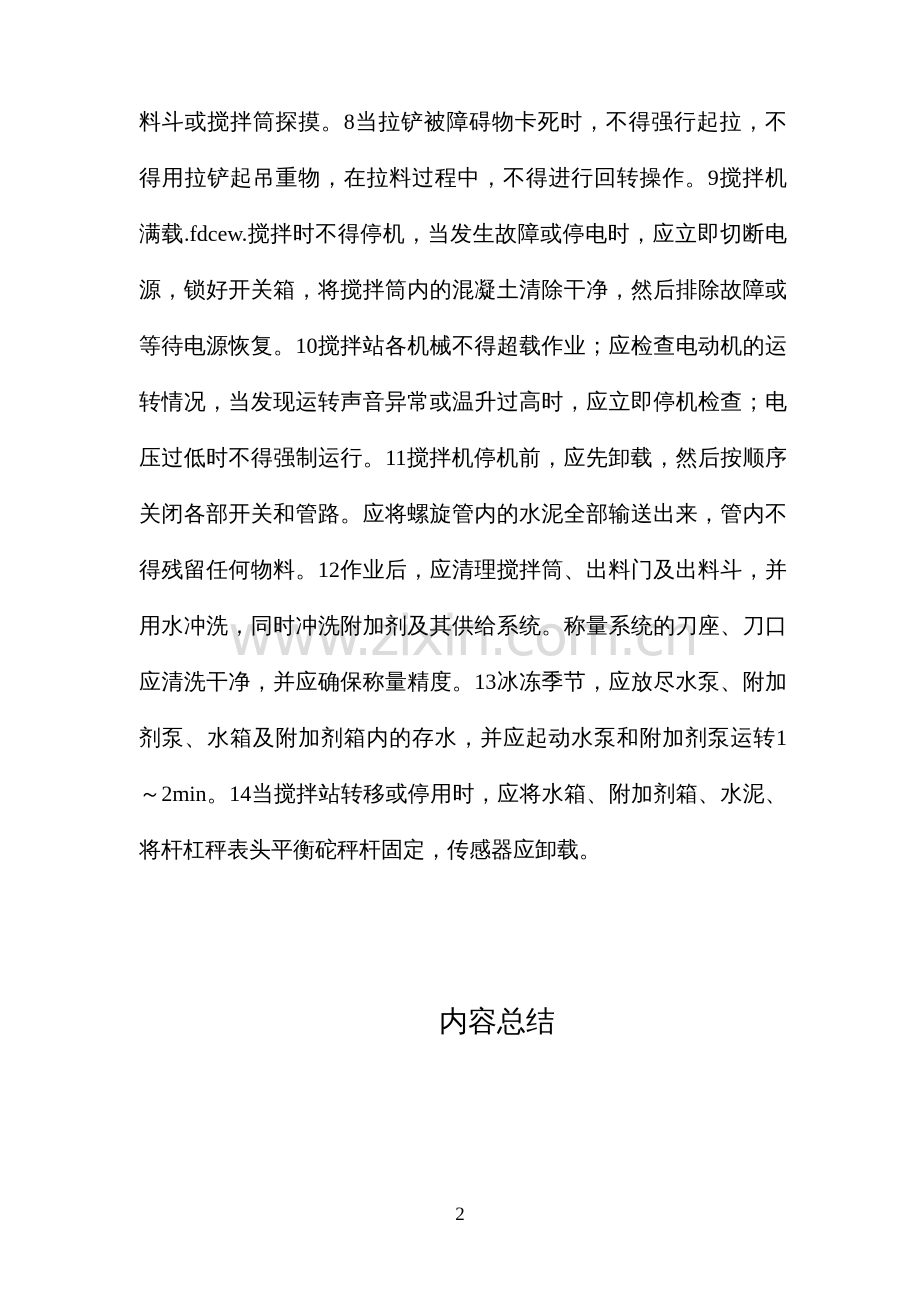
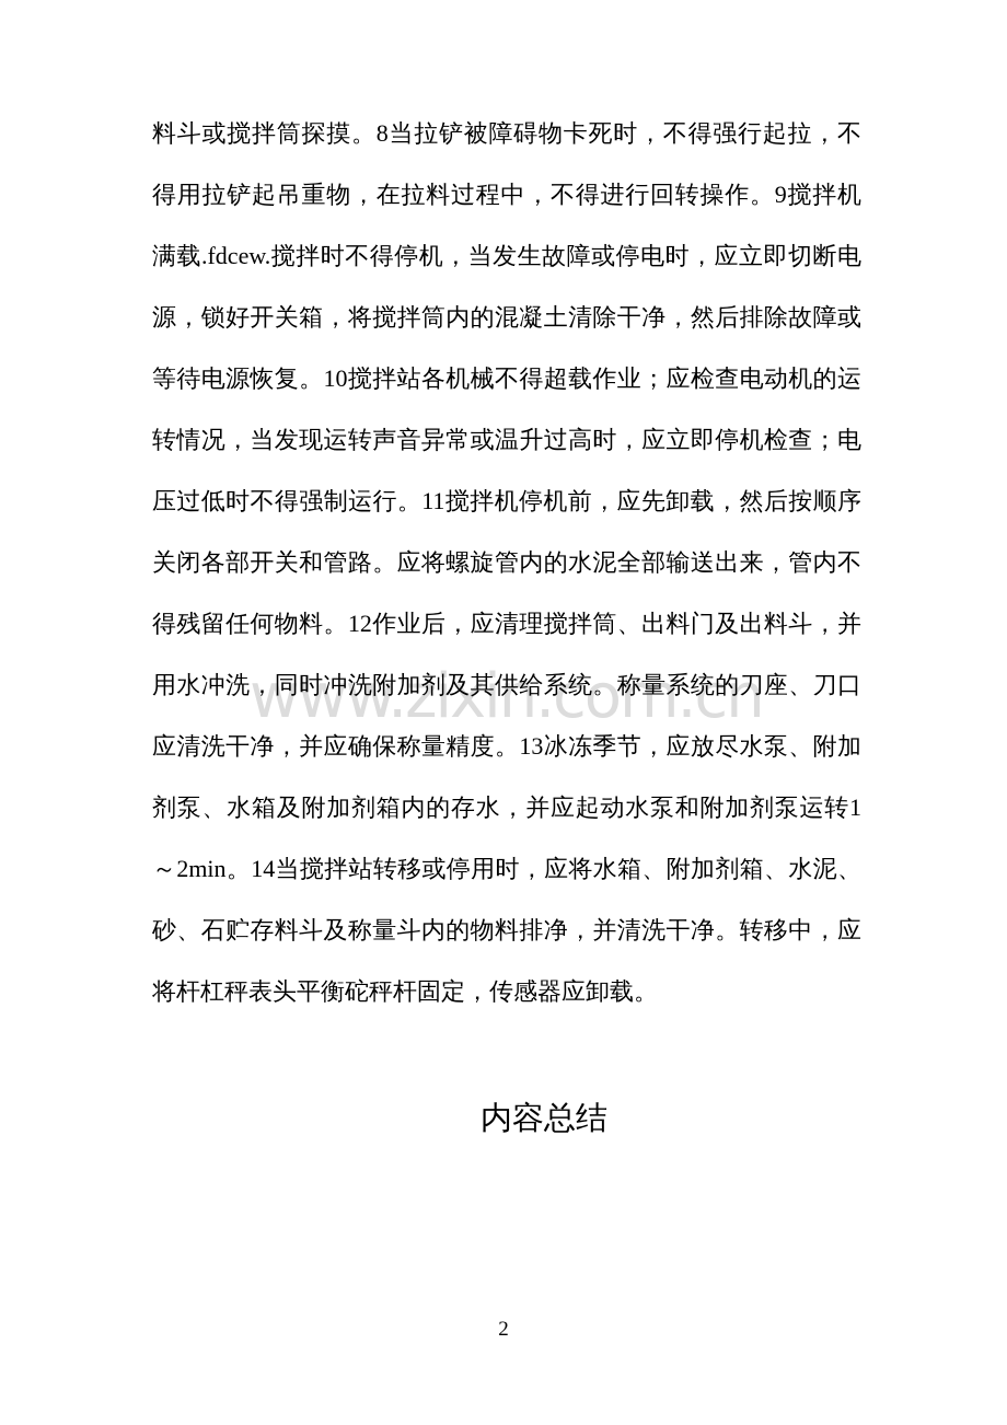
  www.zixin.com.cn
  料斗或搅拌筒探摸。8当拉铲被障碍物卡死时，不得强行起拉，不
  得用拉铲起吊重物，在拉料过程中，不得进行回转操作。9搅拌机
  满载.fdcew.搅拌时不得停机，当发生故障或停电时，应立即切断电
  源，锁好开关箱，将搅拌筒内的混凝土清除干净，然后排除故障或
  等待电源恢复。10搅拌站各机械不得超载作业；应检查电动机的运
  转情况，当发现运转声音异常或温升过高时，应立即停机检查；电
  压过低时不得强制运行。11搅拌机停机前，应先卸载，然后按顺序
  关闭各部开关和管路。应将螺旋管内的水泥全部输送出来，管内不
  得残留任何物料。12作业后，应清理搅拌筒、出料门及出料斗，并
  用水冲洗，同时冲洗附加剂及其供给系统。称量系统的刀座、刀口
  应清洗干净，并应确保称量精度。13冰冻季节，应放尽水泵、附加
  剂泵、水箱及附加剂箱内的存水，并应起动水泵和附加剂泵运转1
  ～2min。14当搅拌站转移或停用时，应将水箱、附加剂箱、水泥、
+ 砂、石贮存料斗及称量斗内的物料排净，并清洗干净。转移中，应
  将杆杠秤表头平衡砣秤杆固定，传感器应卸载。
  内容总结
  2
